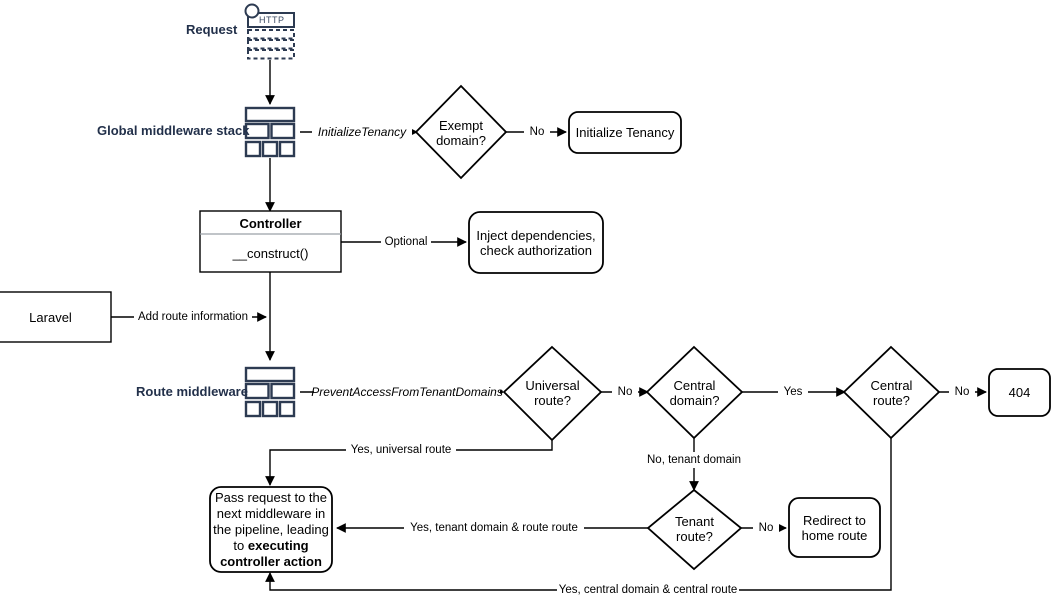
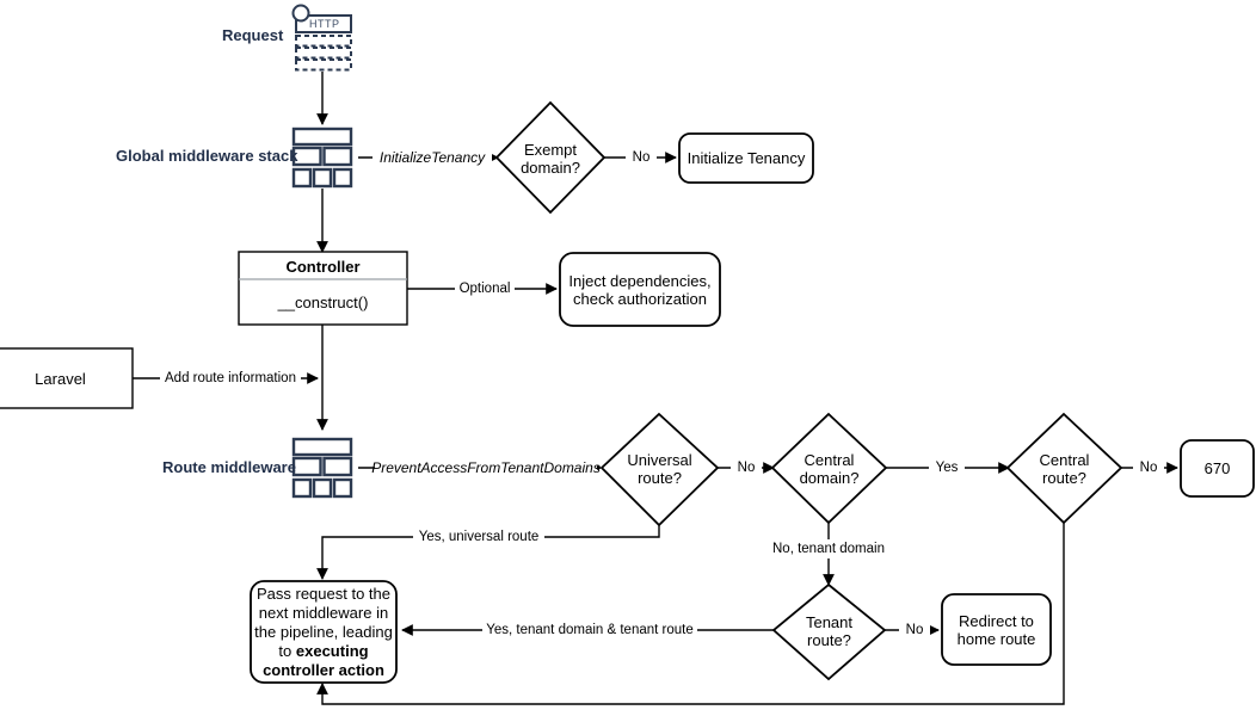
  Request
  Global middleware stack
  Route middleware
  HTTP
  Exempt
  domain?
  Initialize Tenancy
  Controller
  __construct()
  Inject dependencies,
  check authorization
  Laravel
  Universal
  route?
  Central
  domain?
  Central
  route?
- 404
+ 670
  Tenant
  route?
  Redirect to
  home route
  Pass request to the
  next middleware in
  the pipeline, leading
  to executing
  controller action
  InitializeTenancy
  No
  Optional
  Add route information
  PreventAccessFromTenantDomains
  No
  Yes
  No
  Yes, universal route
  No, tenant domain
- Yes, tenant domain & route route
+ Yes, tenant domain & tenant route
  No
- Yes, central domain & central route
